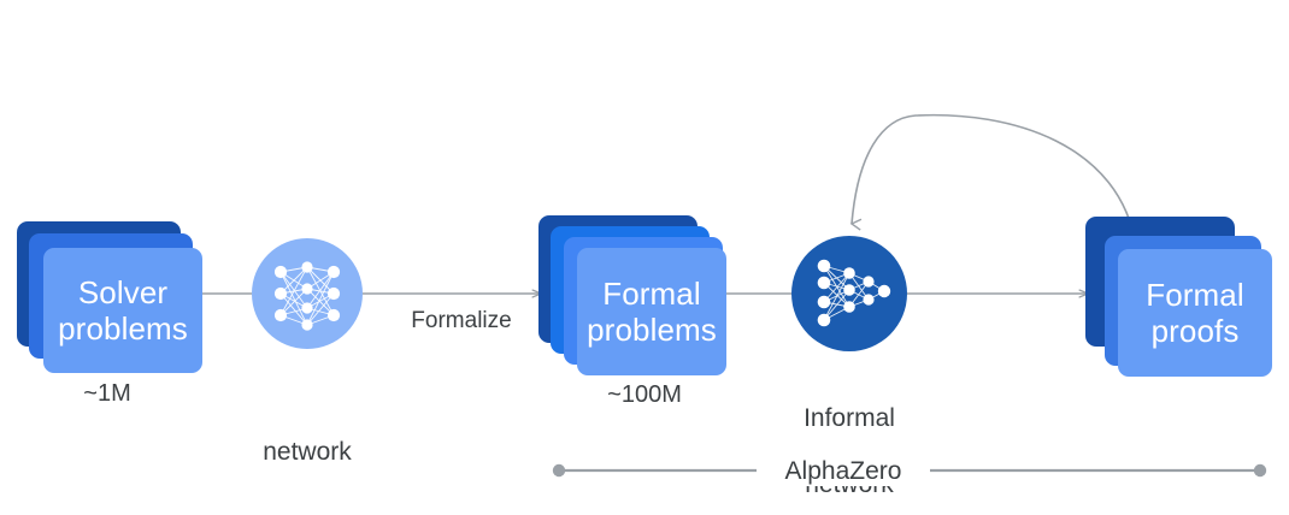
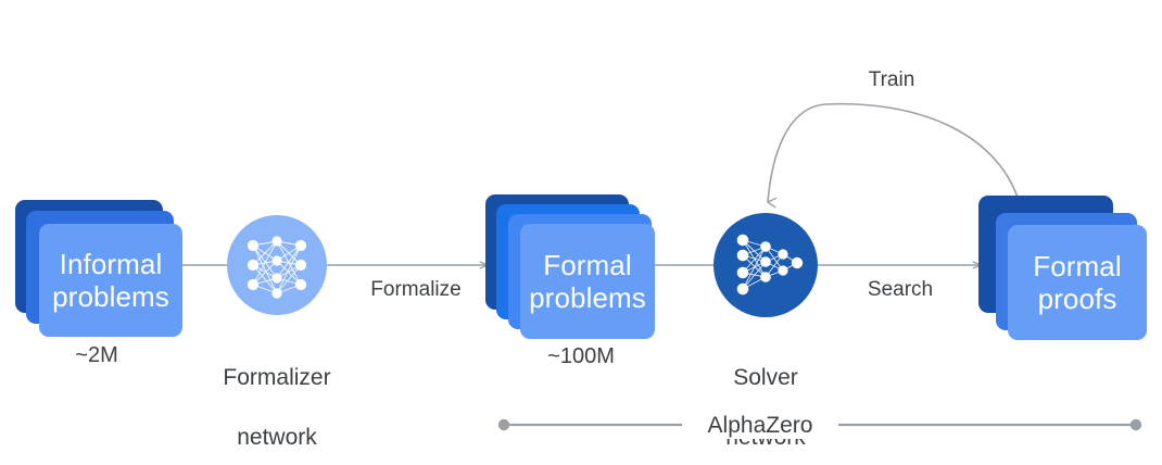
- Solver
+ Informal
  problems
- ~1M
+ ~2M
+ Formalizer
  network
  Formalize
  Formal
  problems
  ~100M
- Informal
+ Solver
+ Search
+ Train
  Formal
  proofs
  AlphaZero
